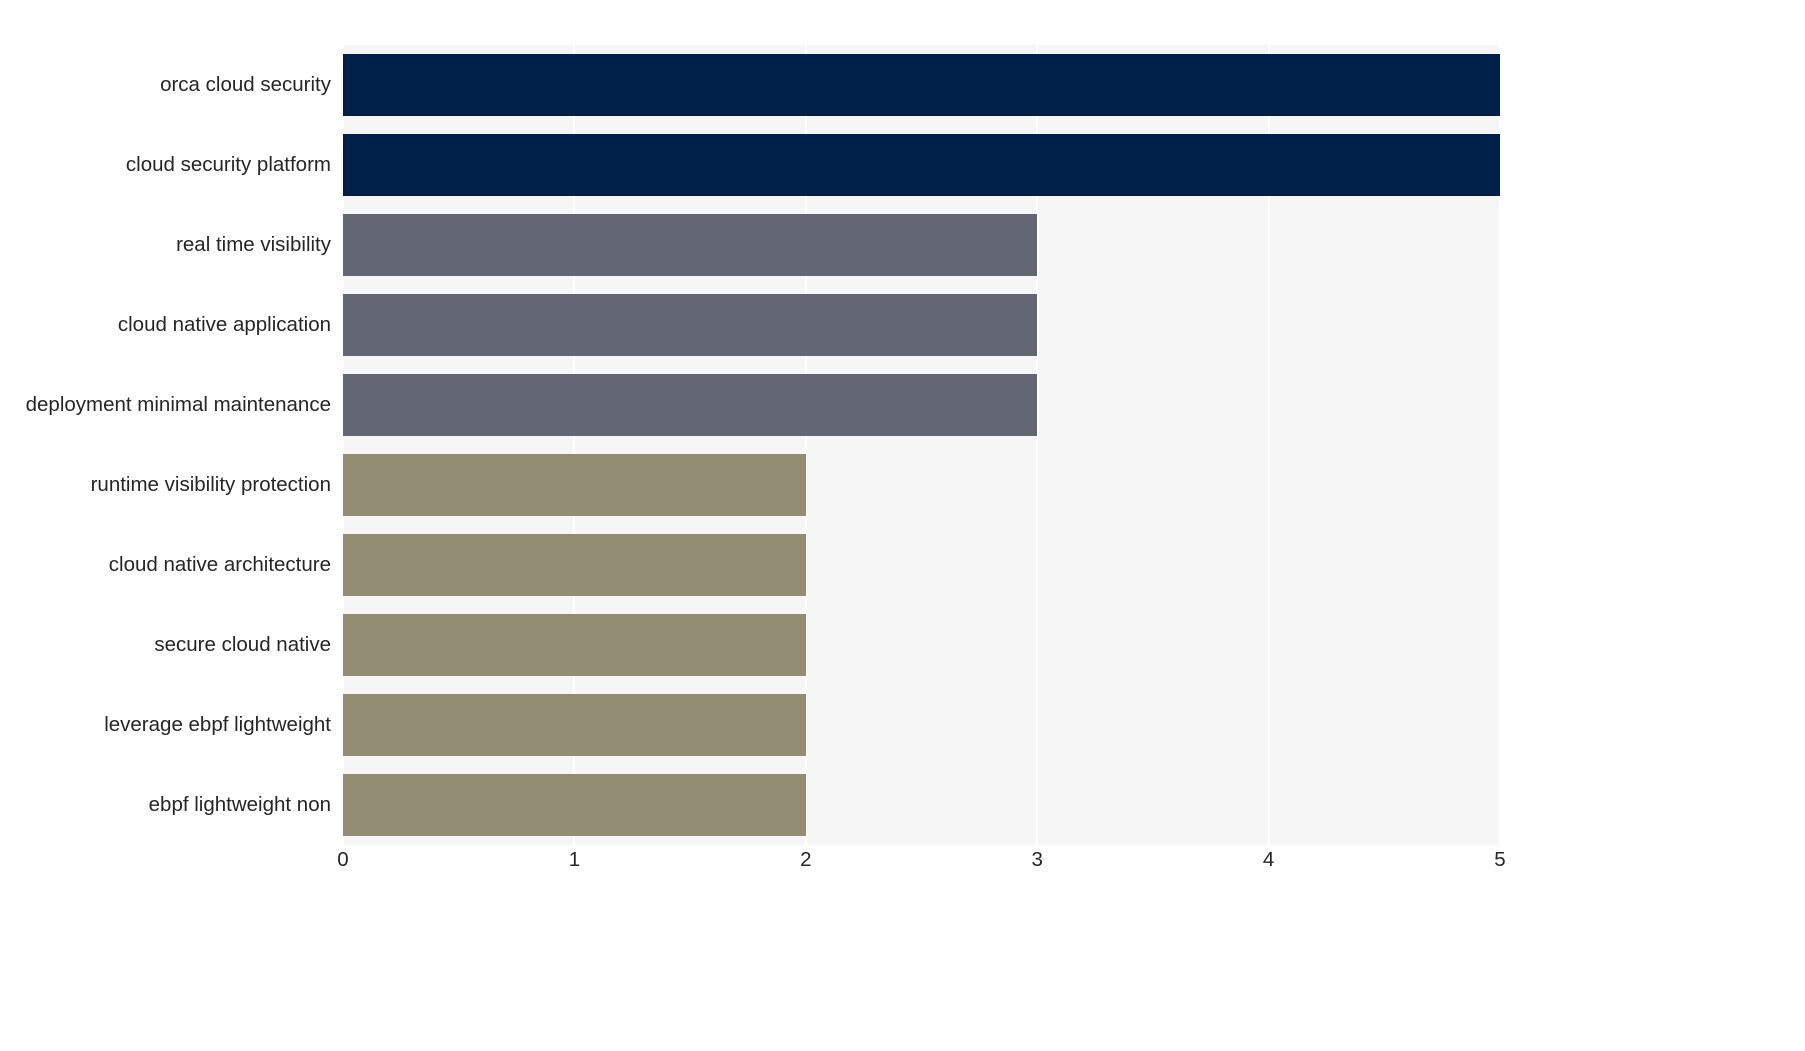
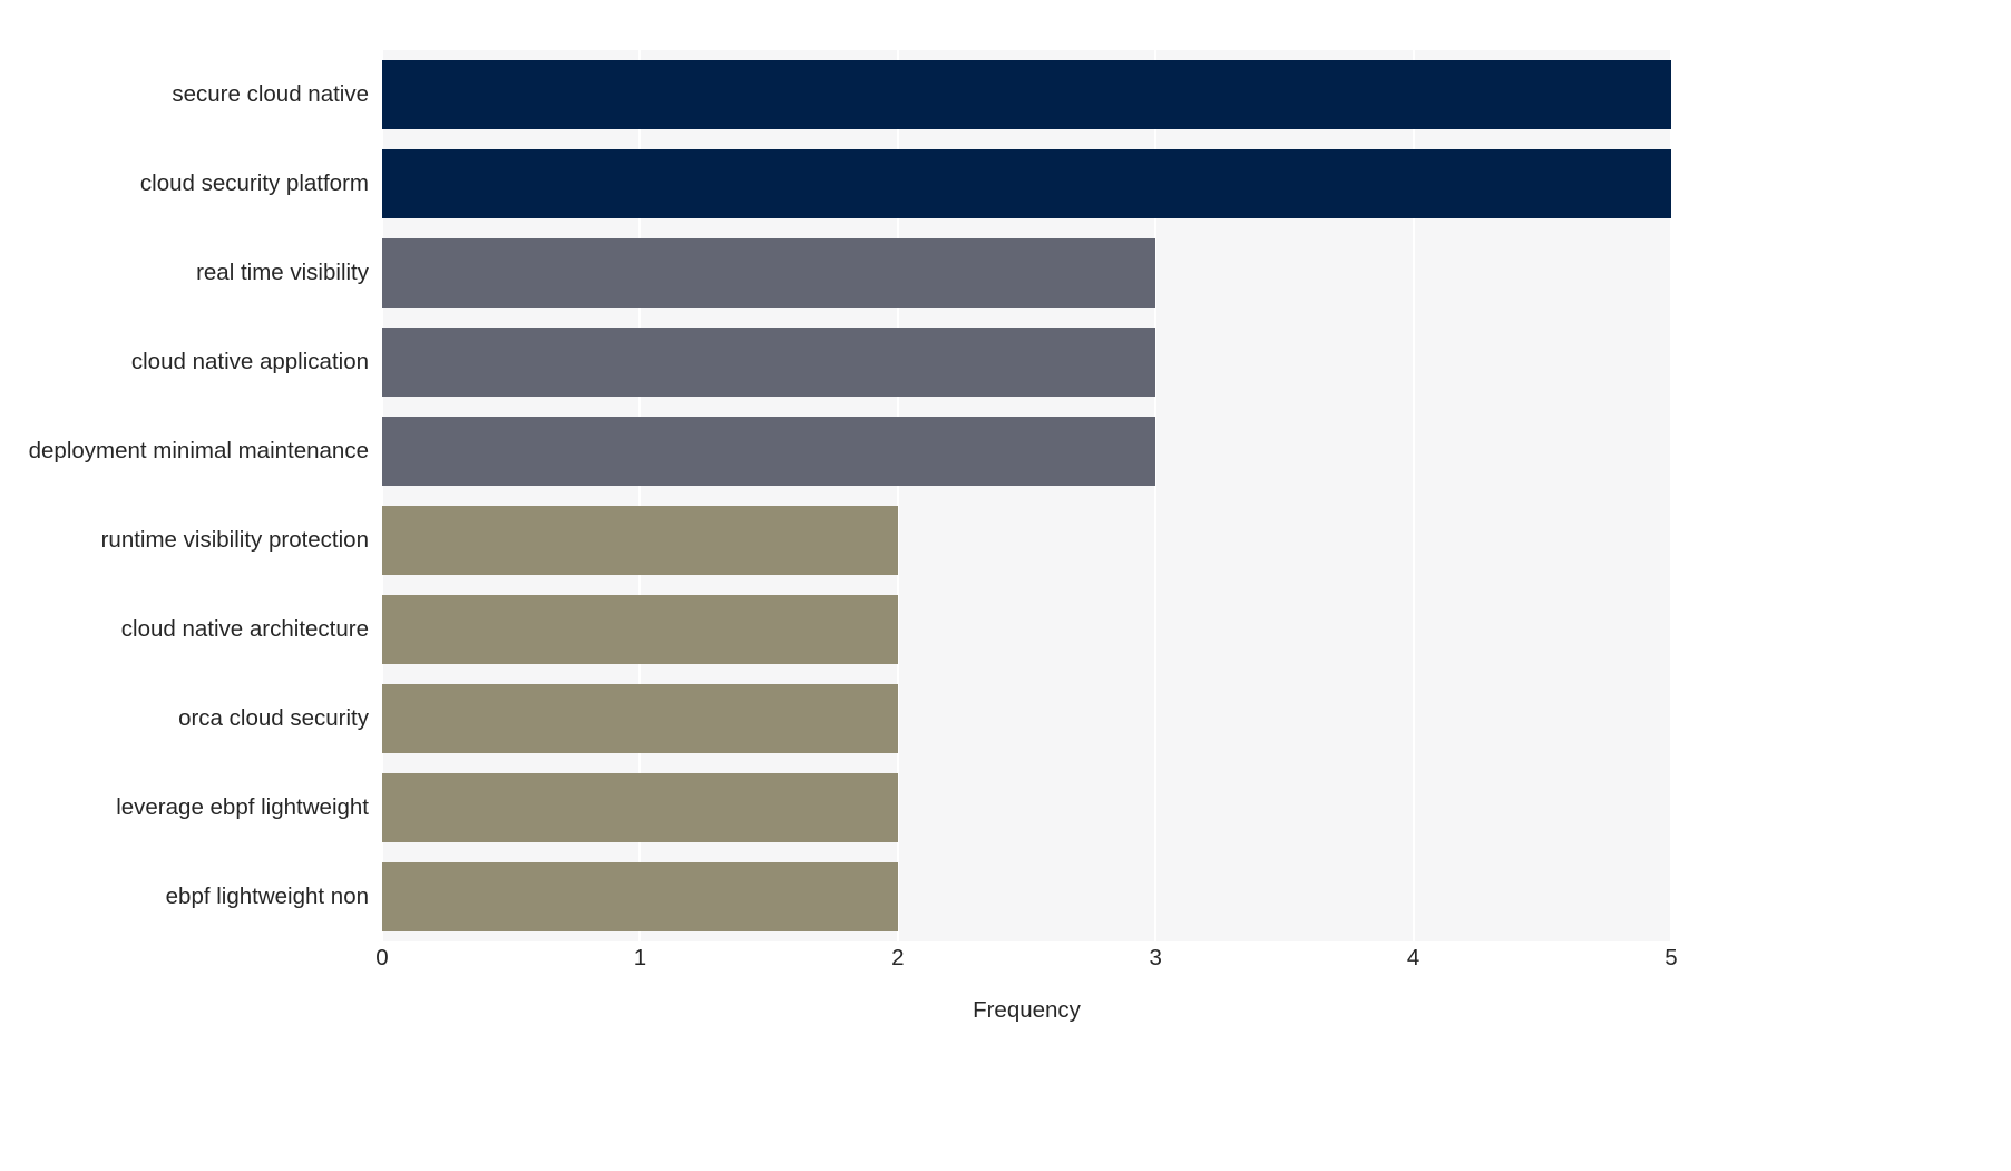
- orca cloud security
+ secure cloud native
  cloud security platform
  real time visibility
  cloud native application
  deployment minimal maintenance
  runtime visibility protection
  cloud native architecture
- secure cloud native
+ orca cloud security
  leverage ebpf lightweight
  ebpf lightweight non
  0
  1
  2
  3
  4
  5
+ Frequency
